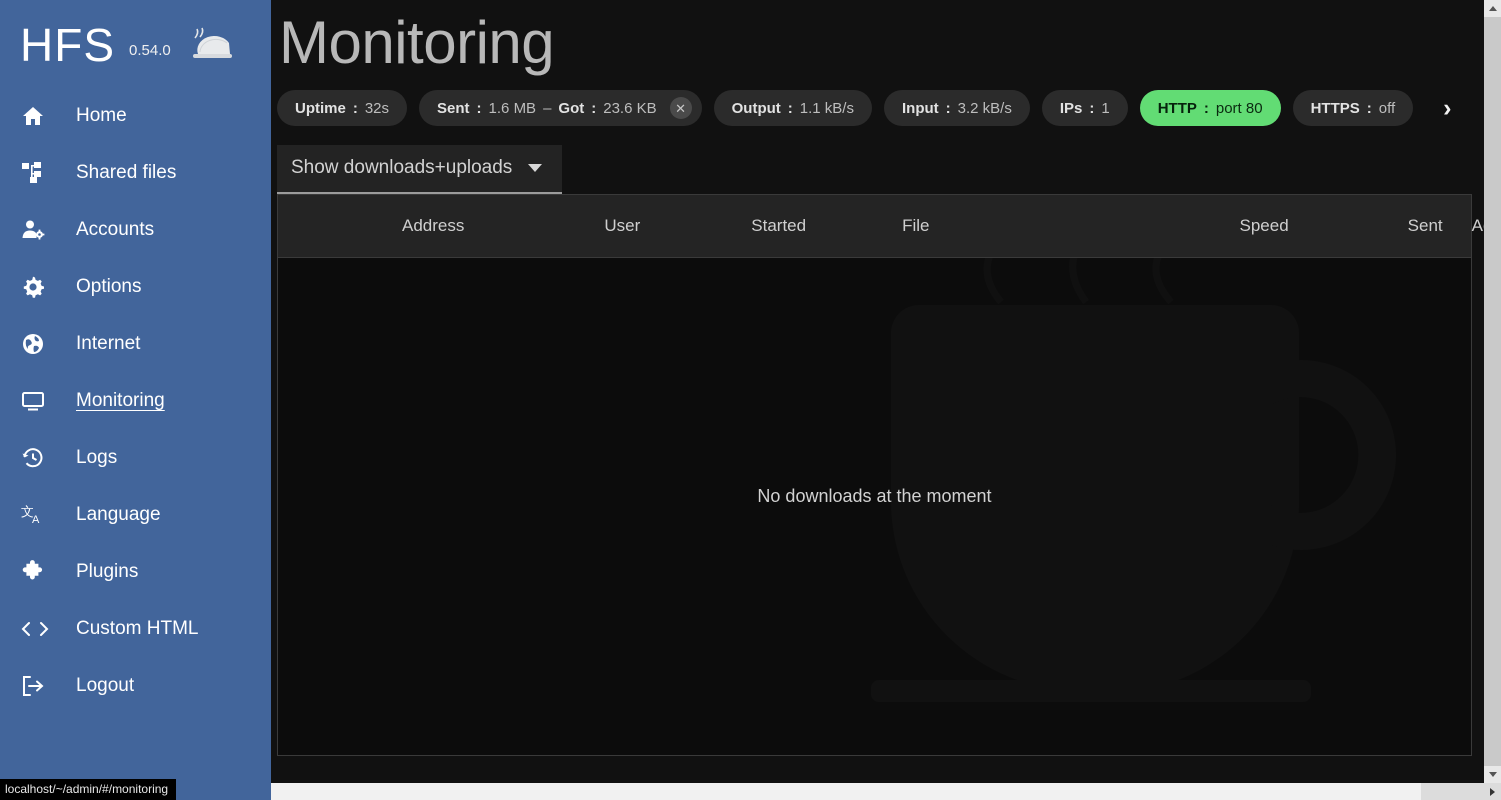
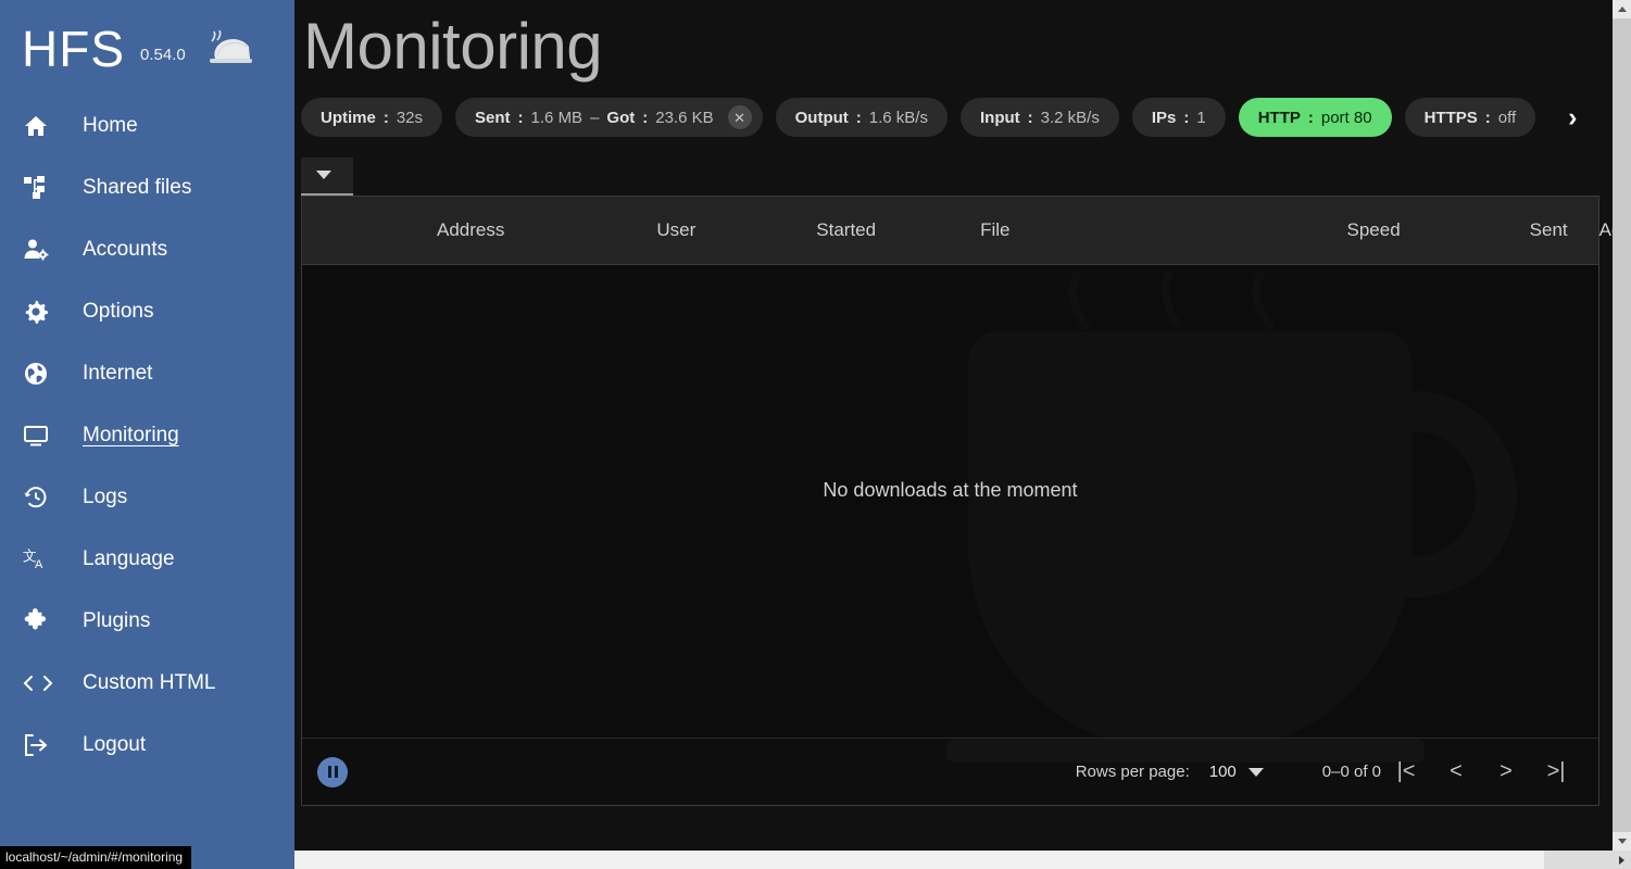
  HFS
  0.54.0
  Home
  Shared files
  Accounts
  Options
  Internet
  Monitoring
  Logs
  文
  A
  Language
  Plugins
  Custom HTML
  Logout
  localhost/~/admin/#/monitoring
  Monitoring
  Uptime
  :
  32s
  Sent
  :
  1.6 MB
  –
  Got
  :
  23.6 KB
  ✕
  Output
  :
- 1.1 kB/s
+ 1.6 kB/s
  Input
  :
  3.2 kB/s
  IPs
  :
  1
  HTTP
  :
  port 80
  HTTPS
  :
  off
  ›
- Show downloads+uploads
  Address
  User
  Started
  File
  Speed
  Sent
  No downloads at the moment
+ Rows per page:
+ 100
+ 0–0 of 0
+ |<
+ <
+ >
+ >|
